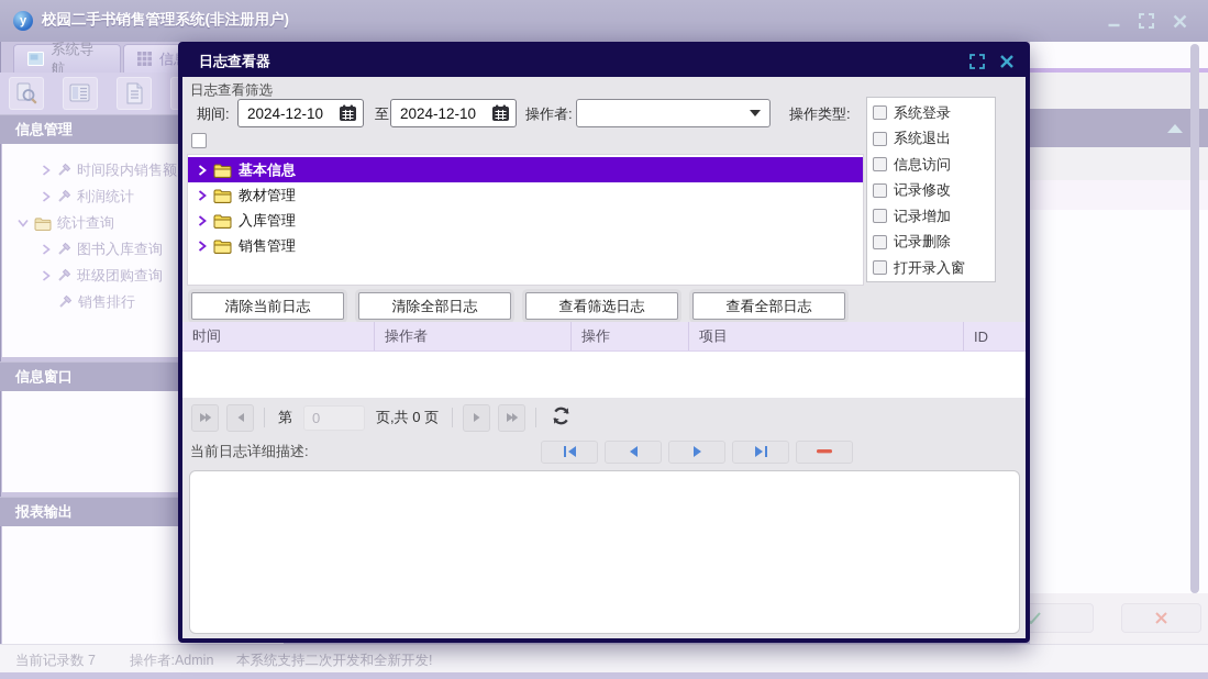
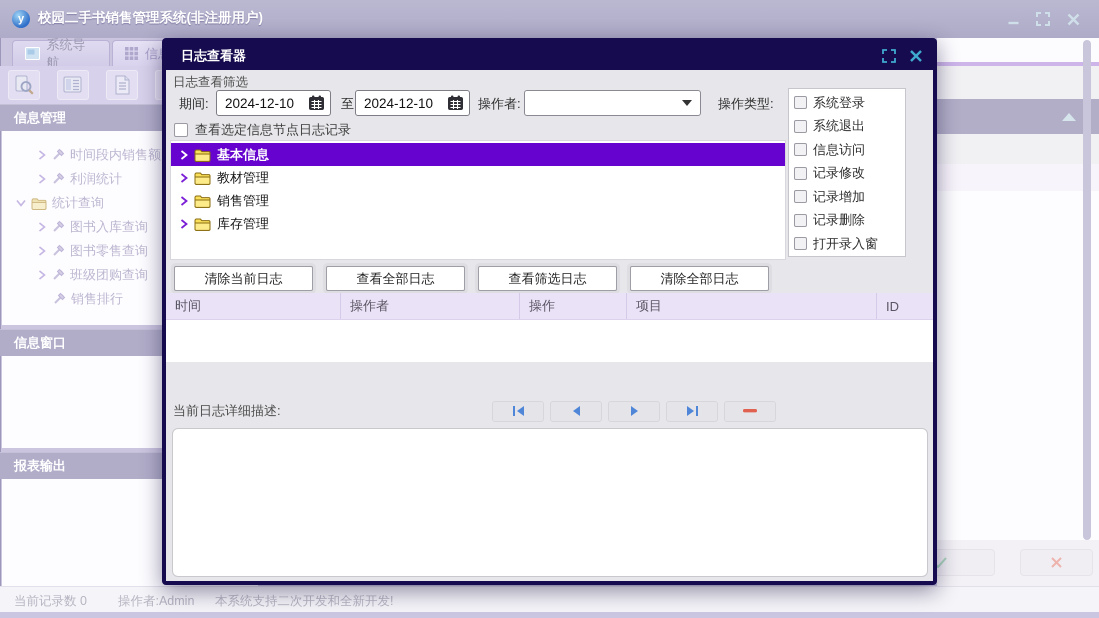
  y
  校园二手书销售管理系统(非注册用户)
  系统导航
  信息管理
  时间段内销售额
  利润统计
  统计查询
  图书入库查询
+ 图书零售查询
  班级团购查询
  销售排行
  信息窗口
  报表输出
- 当前记录数 7
+ 当前记录数 0
  操作者:Admin
  本系统支持二次开发和全新开发!
  日志查看器
  日志查看筛选
  期间:
  2024-12-10
  至
  2024-12-10
  操作者:
  操作类型:
  系统登录
  系统退出
  信息访问
  记录修改
  记录增加
  记录删除
  打开录入窗
+ 查看选定信息节点日志记录
  基本信息
  教材管理
- 入库管理
  销售管理
+ 库存管理
  清除当前日志
- 清除全部日志
+ 查看全部日志
  查看筛选日志
- 查看全部日志
+ 清除全部日志
  时间
  操作者
  操作
  项目
  ID
- 第
- 0
- 页,共 0 页
  当前日志详细描述:
